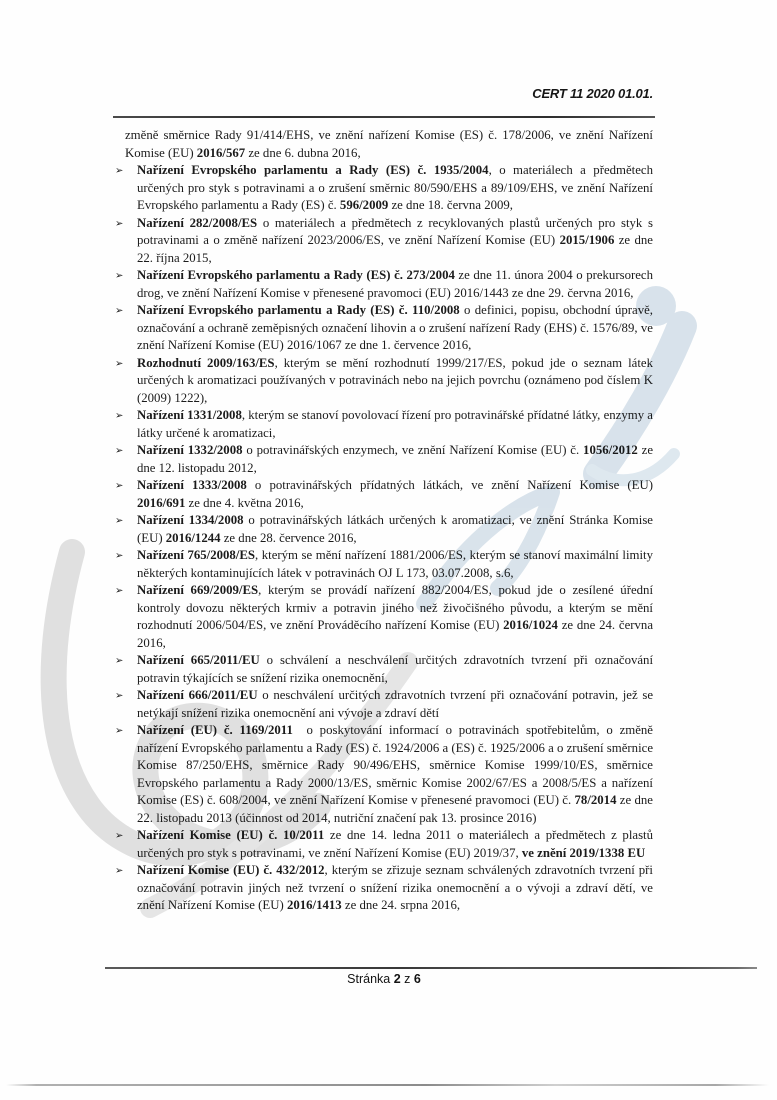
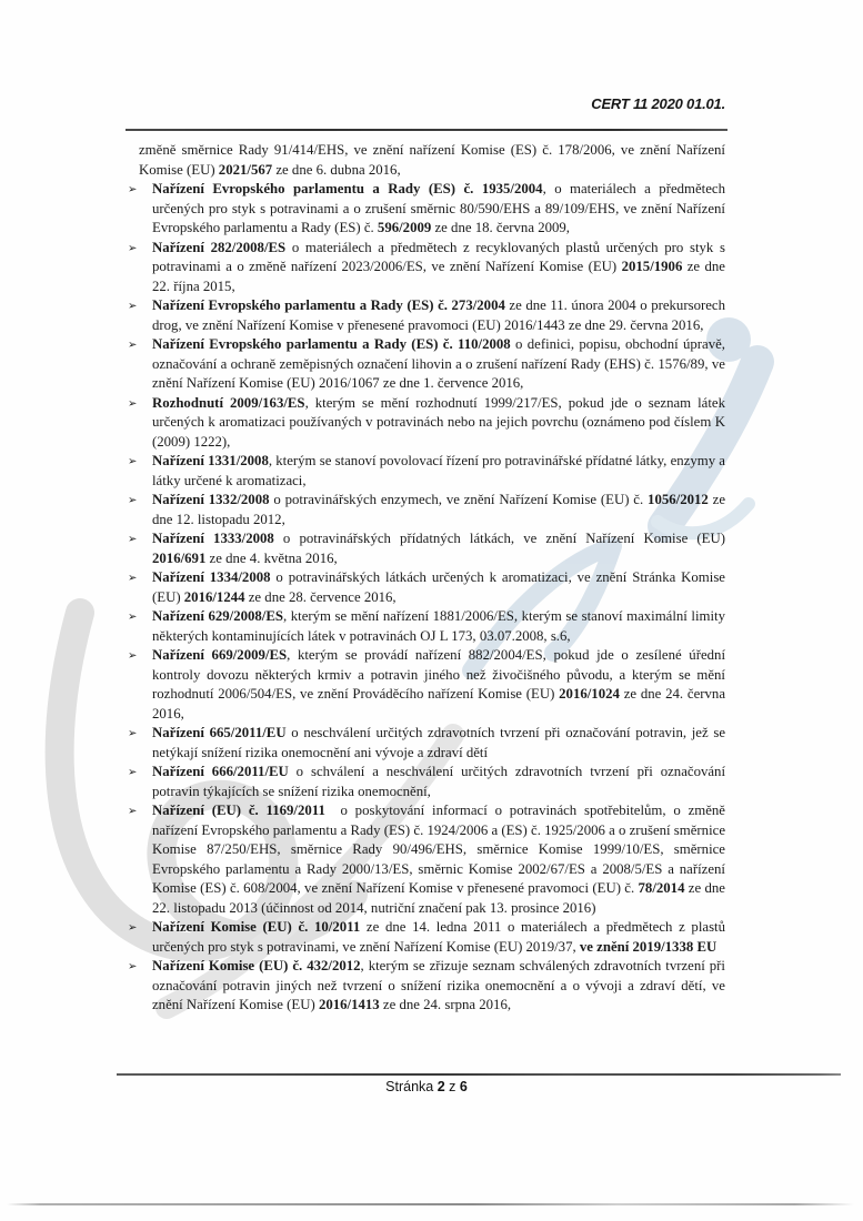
  CERT 11 2020 01.01.
- změně směrnice Rady 91/414/EHS, ve znění nařízení Komise (ES) č. 178/2006, ve znění Nařízení Komise (EU) 2016/567 ze dne 6. dubna 2016,
+ změně směrnice Rady 91/414/EHS, ve znění nařízení Komise (ES) č. 178/2006, ve znění Nařízení Komise (EU) 2021/567 ze dne 6. dubna 2016,
  ➢
  Nařízení Evropského parlamentu a Rady (ES) č. 1935/2004, o materiálech a předmětech určených pro styk s potravinami a o zrušení směrnic 80/590/EHS a 89/109/EHS, ve znění Nařízení Evropského parlamentu a Rady (ES) č. 596/2009 ze dne 18. června 2009,
  ➢
  Nařízení 282/2008/ES o materiálech a předmětech z recyklovaných plastů určených pro styk s potravinami a o změně nařízení 2023/2006/ES, ve znění Nařízení Komise (EU) 2015/1906 ze dne 22. října 2015,
  ➢
  Nařízení Evropského parlamentu a Rady (ES) č. 273/2004 ze dne 11. února 2004 o prekursorech drog, ve znění Nařízení Komise v přenesené pravomoci (EU) 2016/1443 ze dne 29. června 2016,
  ➢
  Nařízení Evropského parlamentu a Rady (ES) č. 110/2008 o definici, popisu, obchodní úpravě, označování a ochraně zeměpisných označení lihovin a o zrušení nařízení Rady (EHS) č. 1576/89, ve znění Nařízení Komise (EU) 2016/1067 ze dne 1. července 2016,
  ➢
  Rozhodnutí 2009/163/ES, kterým se mění rozhodnutí 1999/217/ES, pokud jde o seznam látek určených k aromatizaci používaných v potravinách nebo na jejich povrchu (oznámeno pod číslem K (2009) 1222),
  ➢
  Nařízení 1331/2008, kterým se stanoví povolovací řízení pro potravinářské přídatné látky, enzymy a látky určené k aromatizaci,
  ➢
  Nařízení 1332/2008 o potravinářských enzymech, ve znění Nařízení Komise (EU) č. 1056/2012 ze dne 12. listopadu 2012,
  ➢
  Nařízení 1333/2008 o potravinářských přídatných látkách, ve znění Nařízení Komise (EU) 2016/691 ze dne 4. května 2016,
  ➢
  Nařízení 1334/2008 o potravinářských látkách určených k aromatizaci, ve znění Stránka Komise (EU) 2016/1244 ze dne 28. července 2016,
  ➢
- Nařízení 765/2008/ES, kterým se mění nařízení 1881/2006/ES, kterým se stanoví maximální limity některých kontaminujících látek v potravinách OJ L 173, 03.07.2008, s.6,
+ Nařízení 629/2008/ES, kterým se mění nařízení 1881/2006/ES, kterým se stanoví maximální limity některých kontaminujících látek v potravinách OJ L 173, 03.07.2008, s.6,
  ➢
  Nařízení 669/2009/ES, kterým se provádí nařízení 882/2004/ES, pokud jde o zesílené úřední kontroly dovozu některých krmiv a potravin jiného než živočišného původu, a kterým se mění rozhodnutí 2006/504/ES, ve znění Prováděcího nařízení Komise (EU) 2016/1024 ze dne 24. června 2016,
  ➢
- Nařízení 665/2011/EU o schválení a neschválení určitých zdravotních tvrzení při označování potravin týkajících se snížení rizika onemocnění,
+ Nařízení 665/2011/EU o neschválení určitých zdravotních tvrzení při označování potravin, jež se netýkají snížení rizika onemocnění ani vývoje a zdraví dětí
  ➢
- Nařízení 666/2011/EU o neschválení určitých zdravotních tvrzení při označování potravin, jež se netýkají snížení rizika onemocnění ani vývoje a zdraví dětí
+ Nařízení 666/2011/EU o schválení a neschválení určitých zdravotních tvrzení při označování potravin týkajících se snížení rizika onemocnění,
  ➢
  Nařízení (EU) č. 1169/2011 o poskytování informací o potravinách spotřebitelům, o změně nařízení Evropského parlamentu a Rady (ES) č. 1924/2006 a (ES) č. 1925/2006 a o zrušení směrnice Komise 87/250/EHS, směrnice Rady 90/496/EHS, směrnice Komise 1999/10/ES, směrnice Evropského parlamentu a Rady 2000/13/ES, směrnic Komise 2002/67/ES a 2008/5/ES a nařízení Komise (ES) č. 608/2004, ve znění Nařízení Komise v přenesené pravomoci (EU) č. 78/2014 ze dne 22. listopadu 2013 (účinnost od 2014, nutriční značení pak 13. prosince 2016)
  ➢
  Nařízení Komise (EU) č. 10/2011 ze dne 14. ledna 2011 o materiálech a předmětech z plastů určených pro styk s potravinami, ve znění Nařízení Komise (EU) 2019/37, ve znění 2019/1338 EU
  ➢
  Nařízení Komise (EU) č. 432/2012, kterým se zřizuje seznam schválených zdravotních tvrzení při označování potravin jiných než tvrzení o snížení rizika onemocnění a o vývoji a zdraví dětí, ve znění Nařízení Komise (EU) 2016/1413 ze dne 24. srpna 2016,
  Stránka 2 z 6
